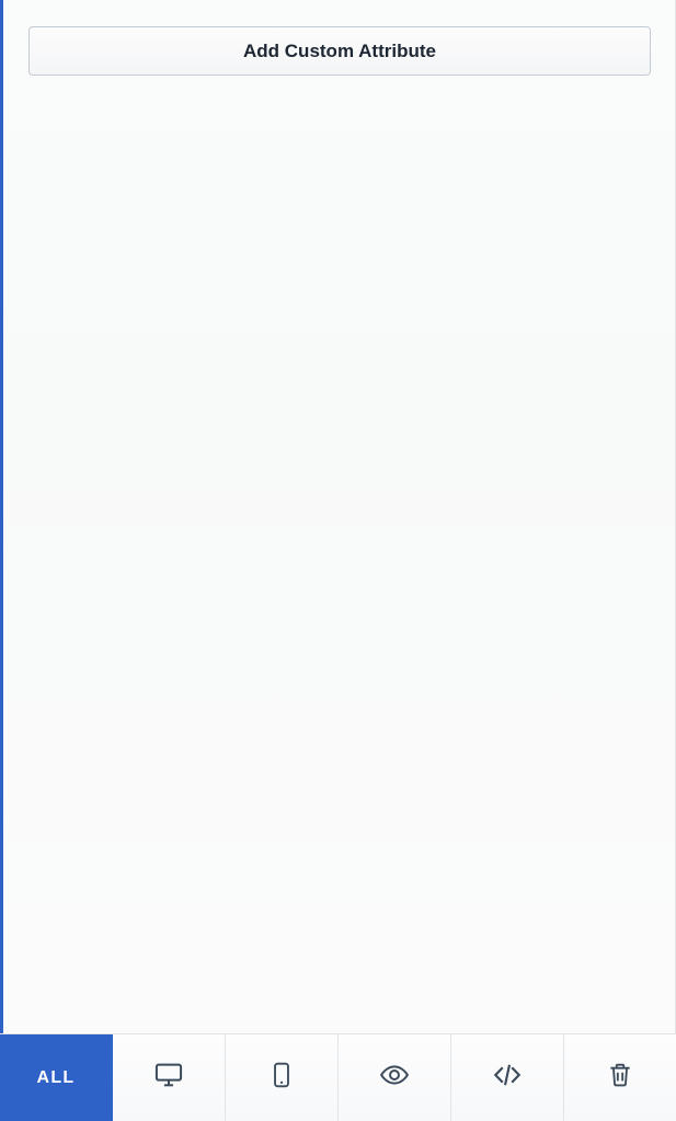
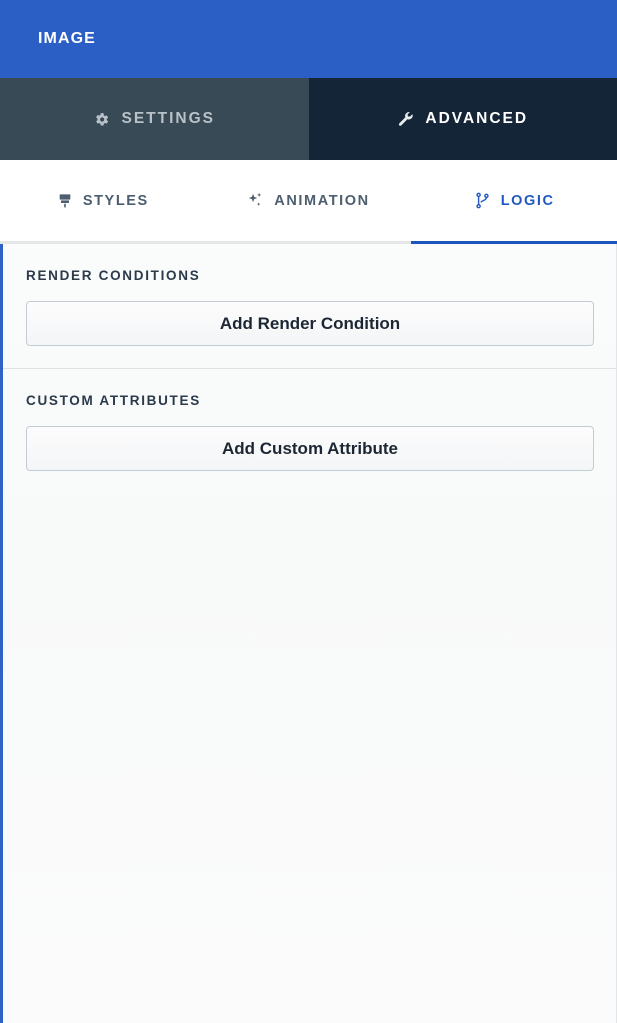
+ IMAGE
+ SETTINGS
+ ADVANCED
+ STYLES
+ ANIMATION
+ LOGIC
+ RENDER CONDITIONS
+ Add Render Condition
+ CUSTOM ATTRIBUTES
  Add Custom Attribute
- ALL
